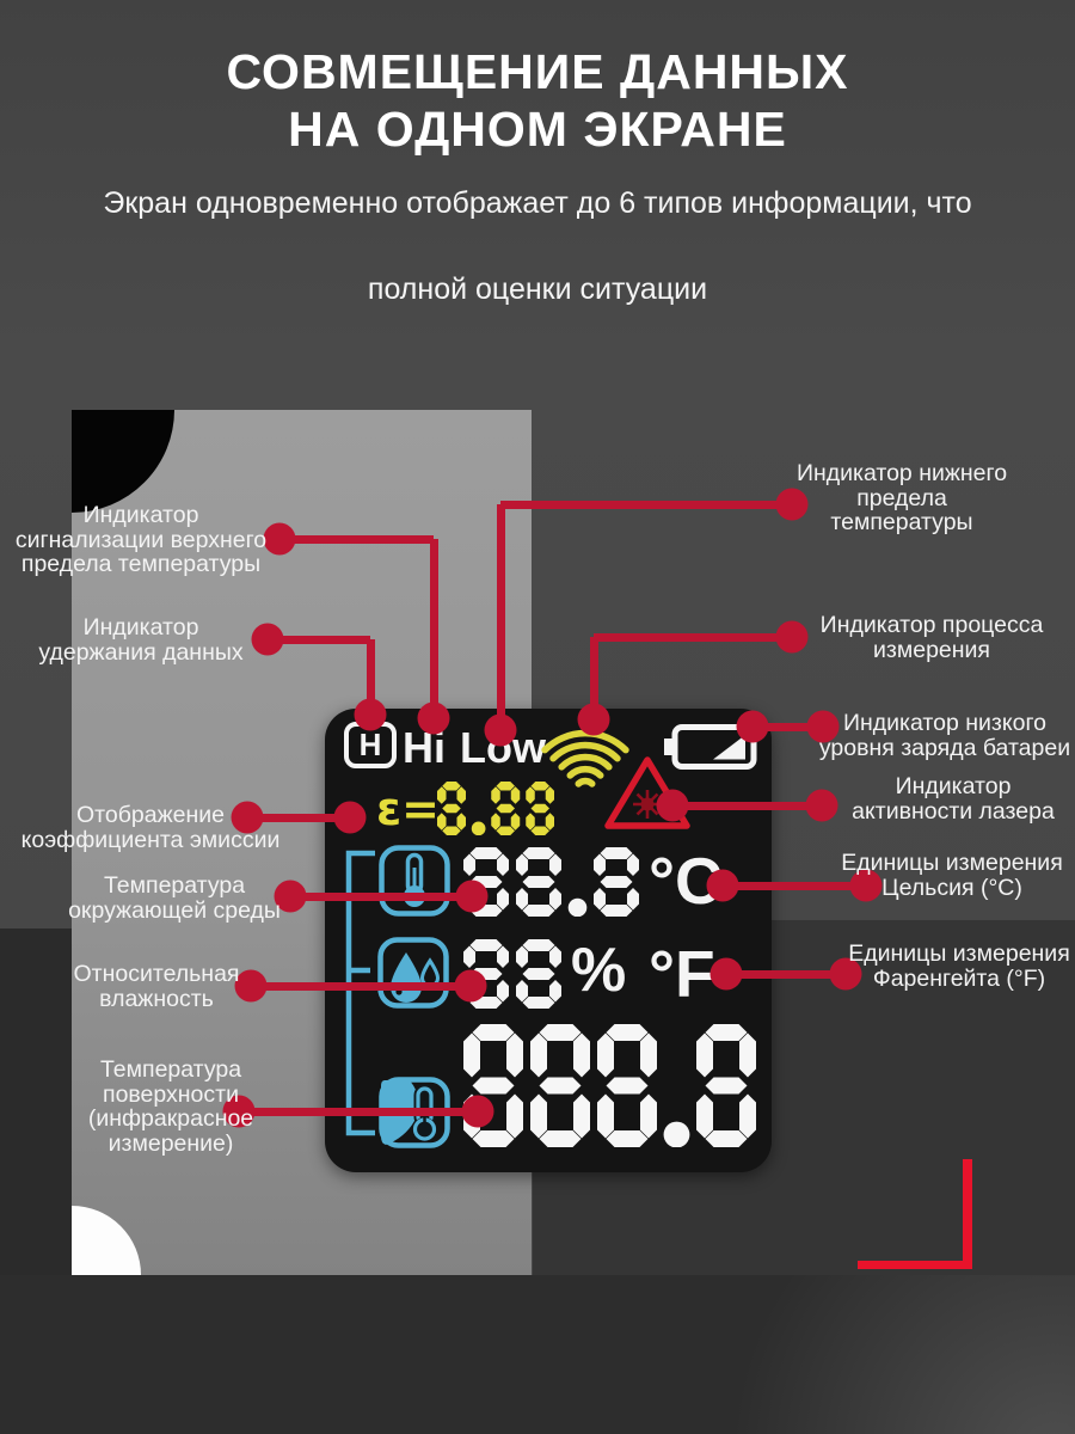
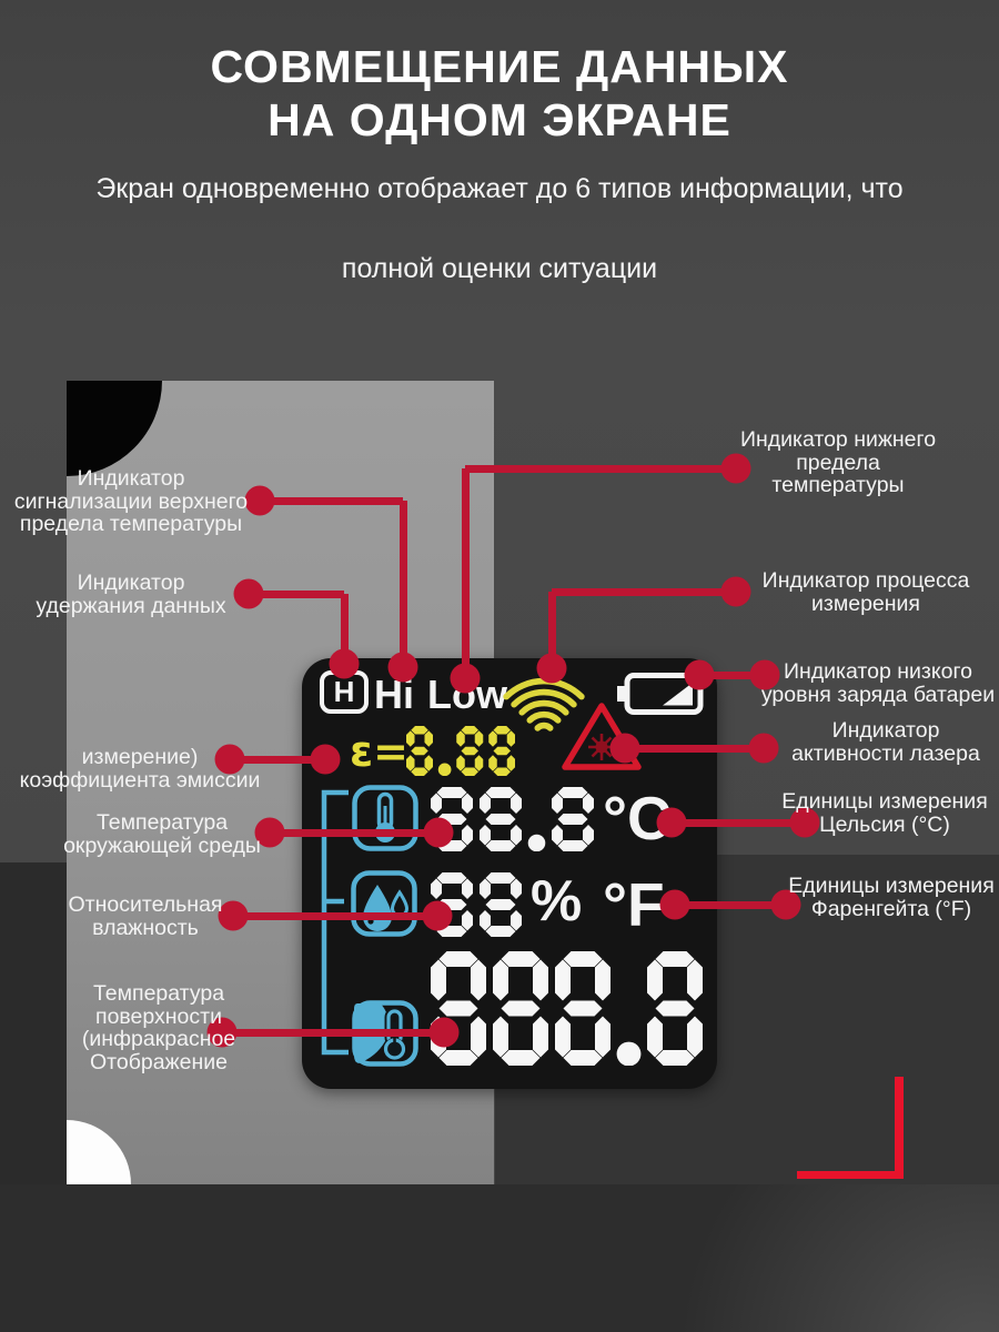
  СОВМЕЩЕНИЕ ДАННЫХ
  НА ОДНОМ ЭКРАНЕ
  Экран одновременно отображает до 6 типов информации, что
  полной оценки ситуации
  H
  Hi
  Low
  ε=
  °C
  %
  °F
  Индикатор
  сигнализации верхнего
  предела температуры
  Индикатор
  удержания данных
- Отображение
+ измерение)
  коэффициента эмиссии
  Температура
  окружающей среды
  Относительная
  влажность
  Температура
  поверхности (инфракрасное
- измерение)
+ Отображение
  Индикатор нижнего предела
  температуры
  Индикатор процесса
  измерения
  Индикатор низкого
  уровня заряда батареи
  Индикатор
  активности лазера
  Единицы измерения
  Цельсия (°C)
  Единицы измерения
  Фаренгейта (°F)
